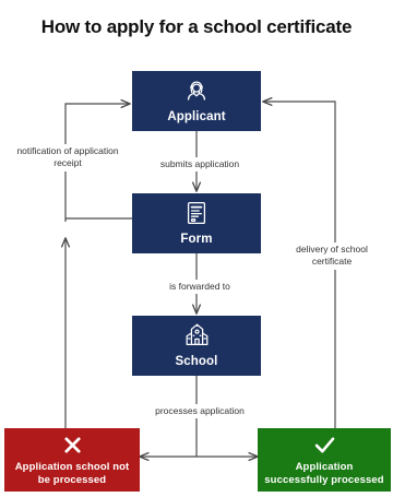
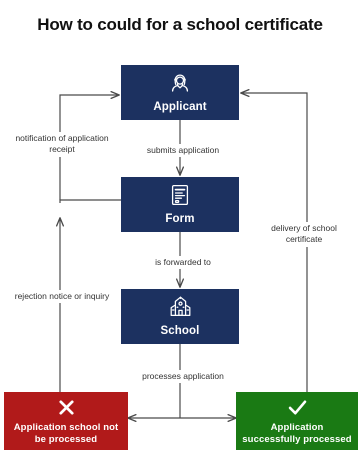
- How to apply for a school certificate
+ How to could for a school certificate
  Applicant
  Form
  School
  Application school not be processed
  Application successfully processed
  notification of application receipt
  submits application
  is forwarded to
+ rejection notice or inquiry
  delivery of school certificate
  processes application
